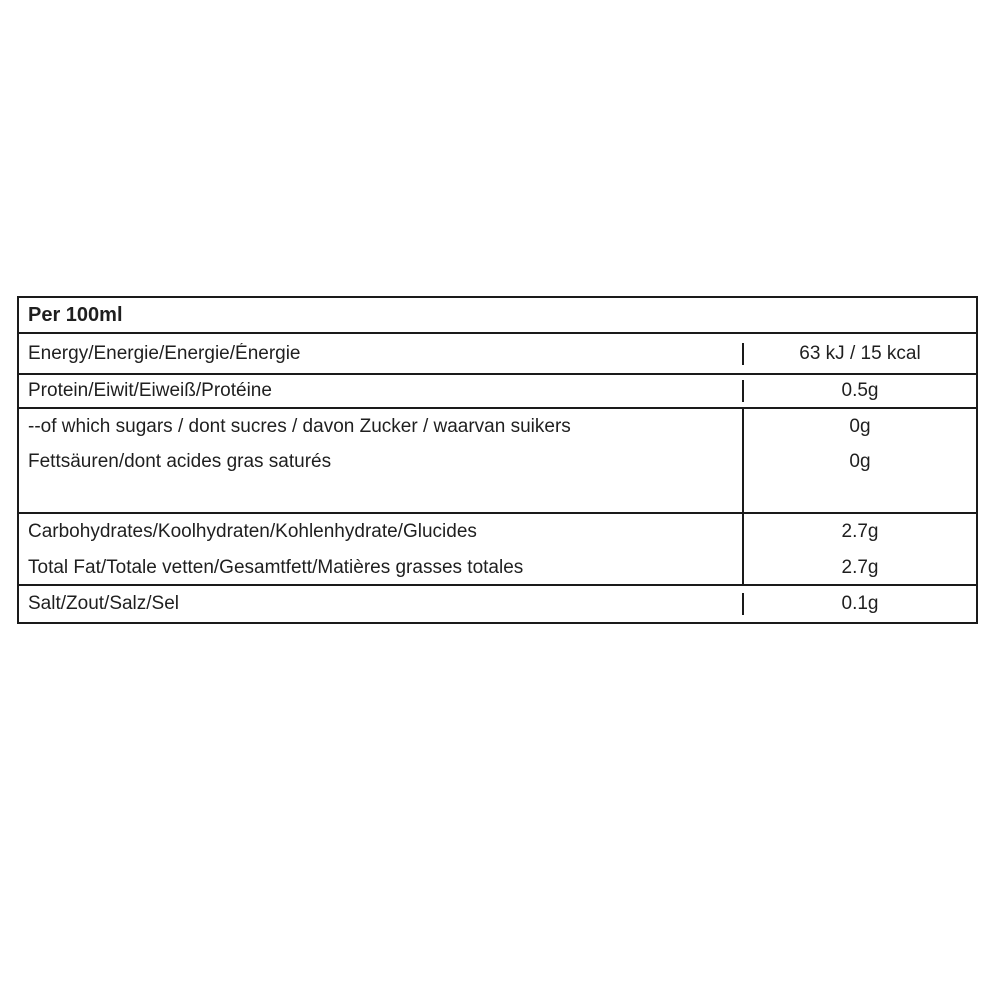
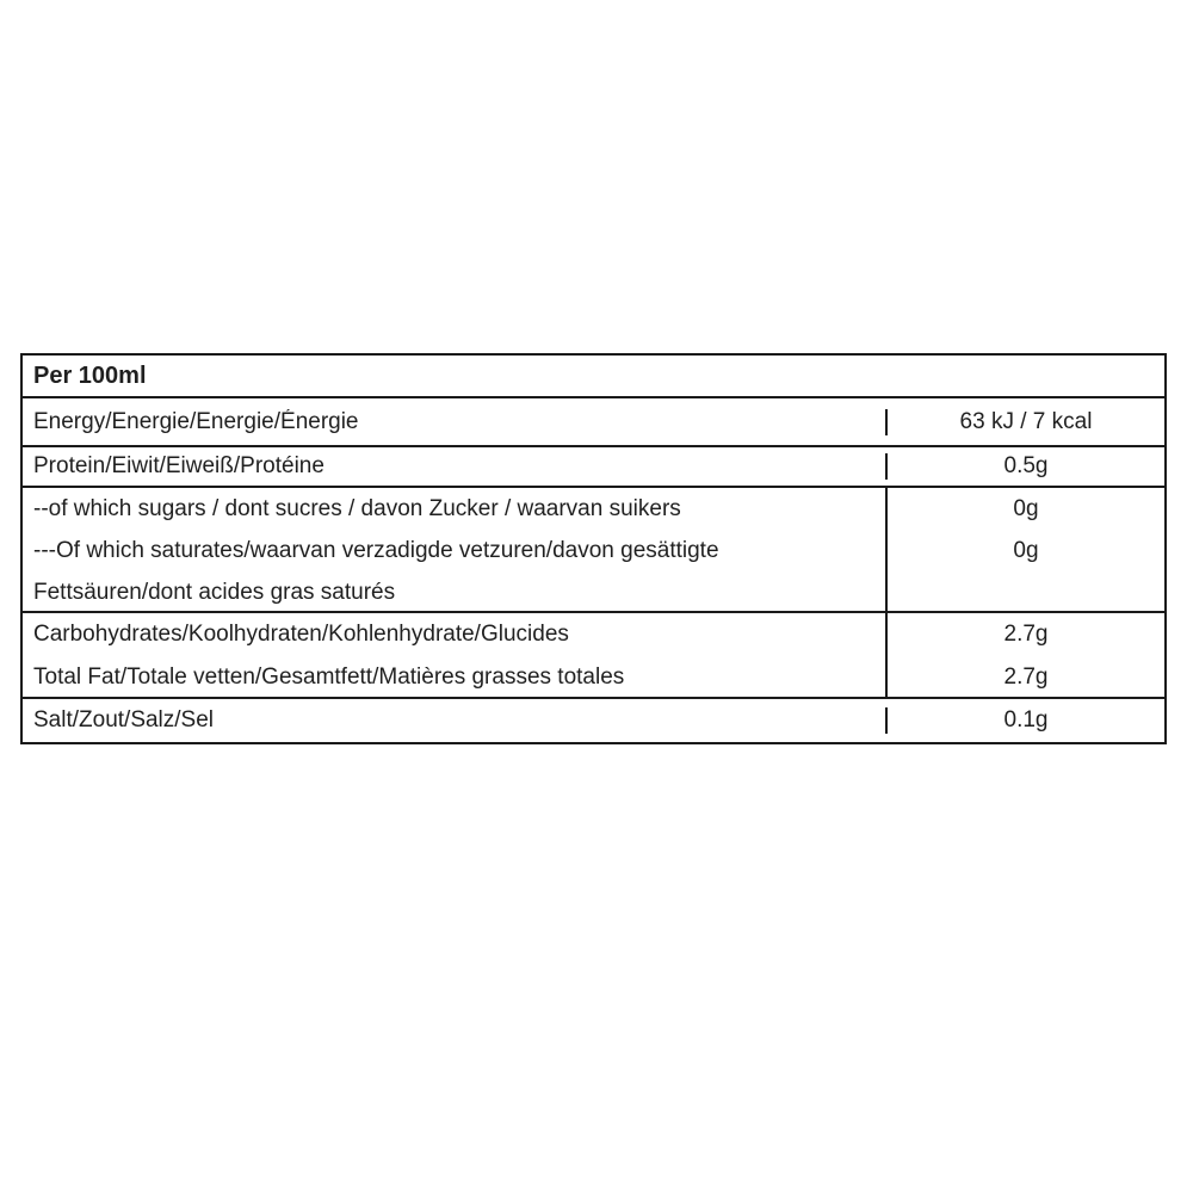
  Per 100ml
  Energy/Energie/Energie/Énergie
- 63 kJ / 15 kcal
+ 63 kJ / 7 kcal
  Protein/Eiwit/Eiweiß/Protéine
  0.5g
  --of which sugars / dont sucres / davon Zucker / waarvan suikers
+ ---Of which saturates/waarvan verzadigde vetzuren/davon gesättigte
  Fettsäuren/dont acides gras saturés
  0g
  0g
  Carbohydrates/Koolhydraten/Kohlenhydrate/Glucides
  Total Fat/Totale vetten/Gesamtfett/Matières grasses totales
  2.7g
  2.7g
  Salt/Zout/Salz/Sel
  0.1g
